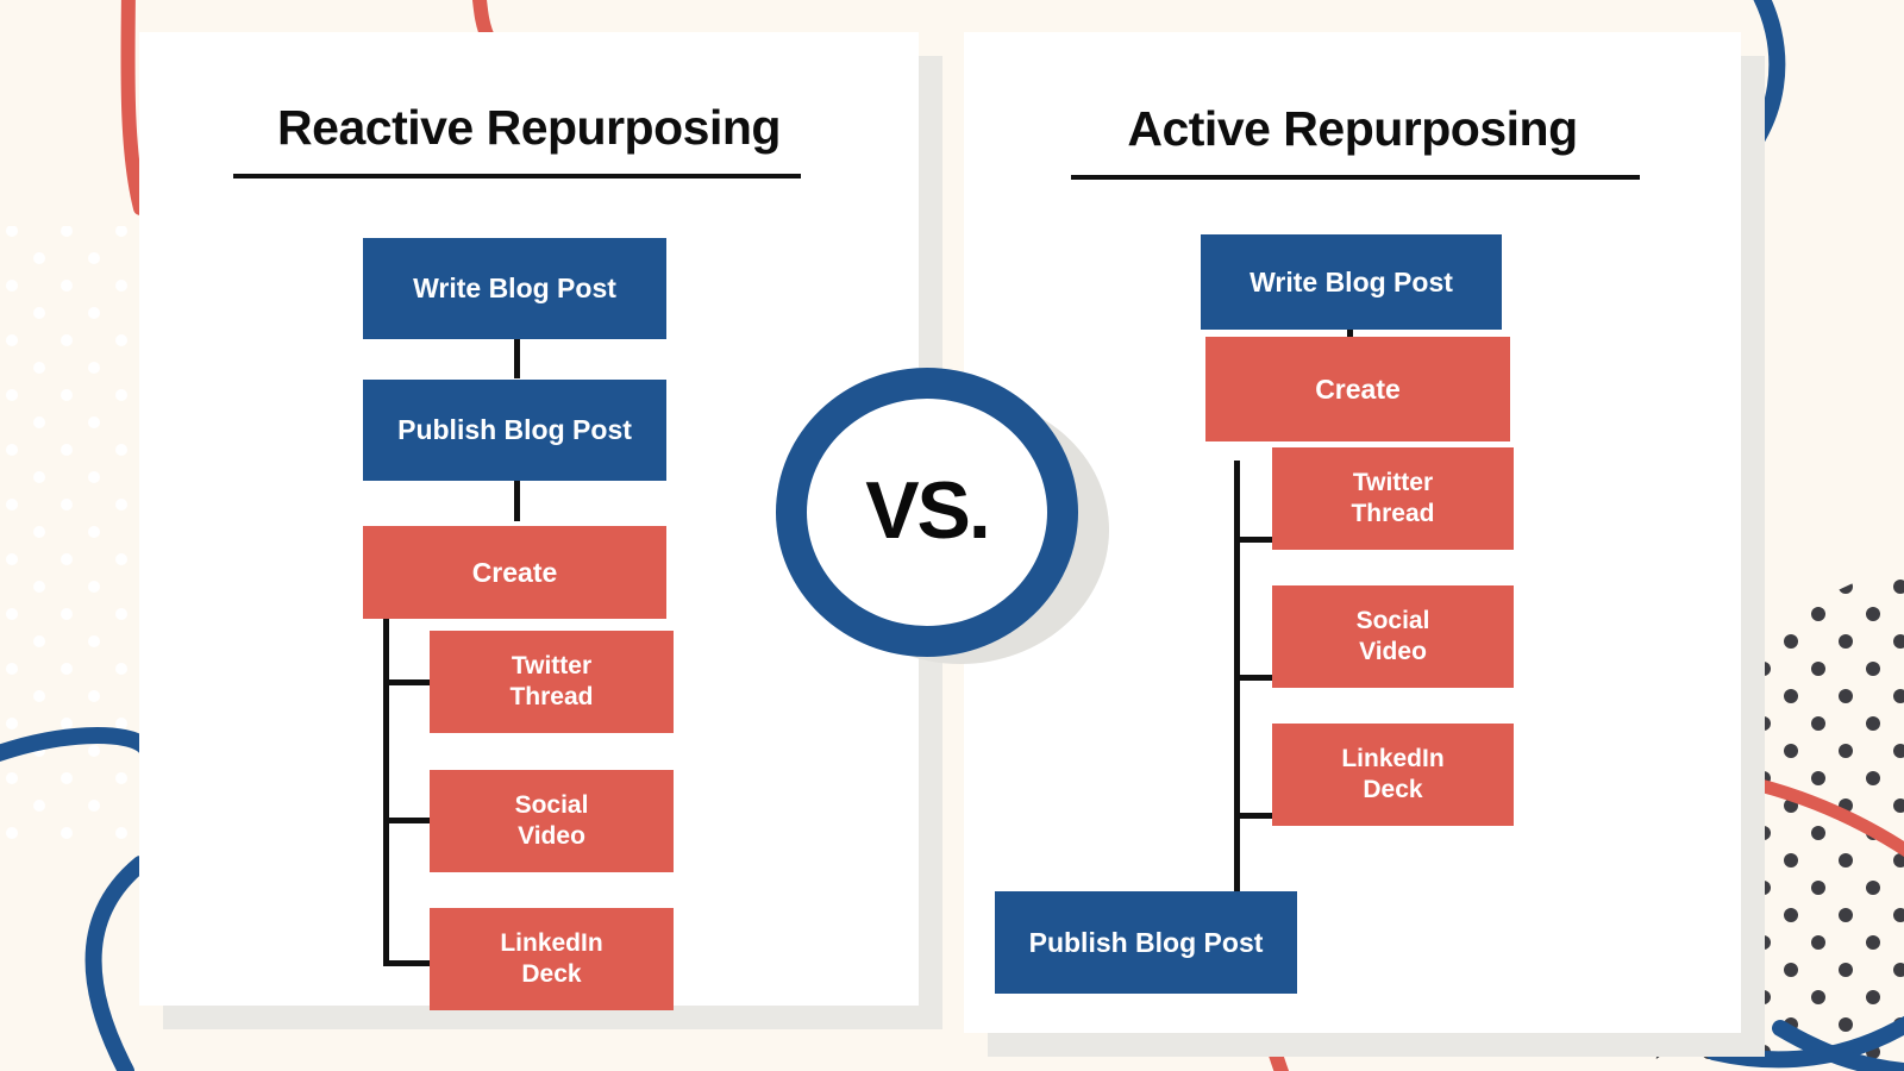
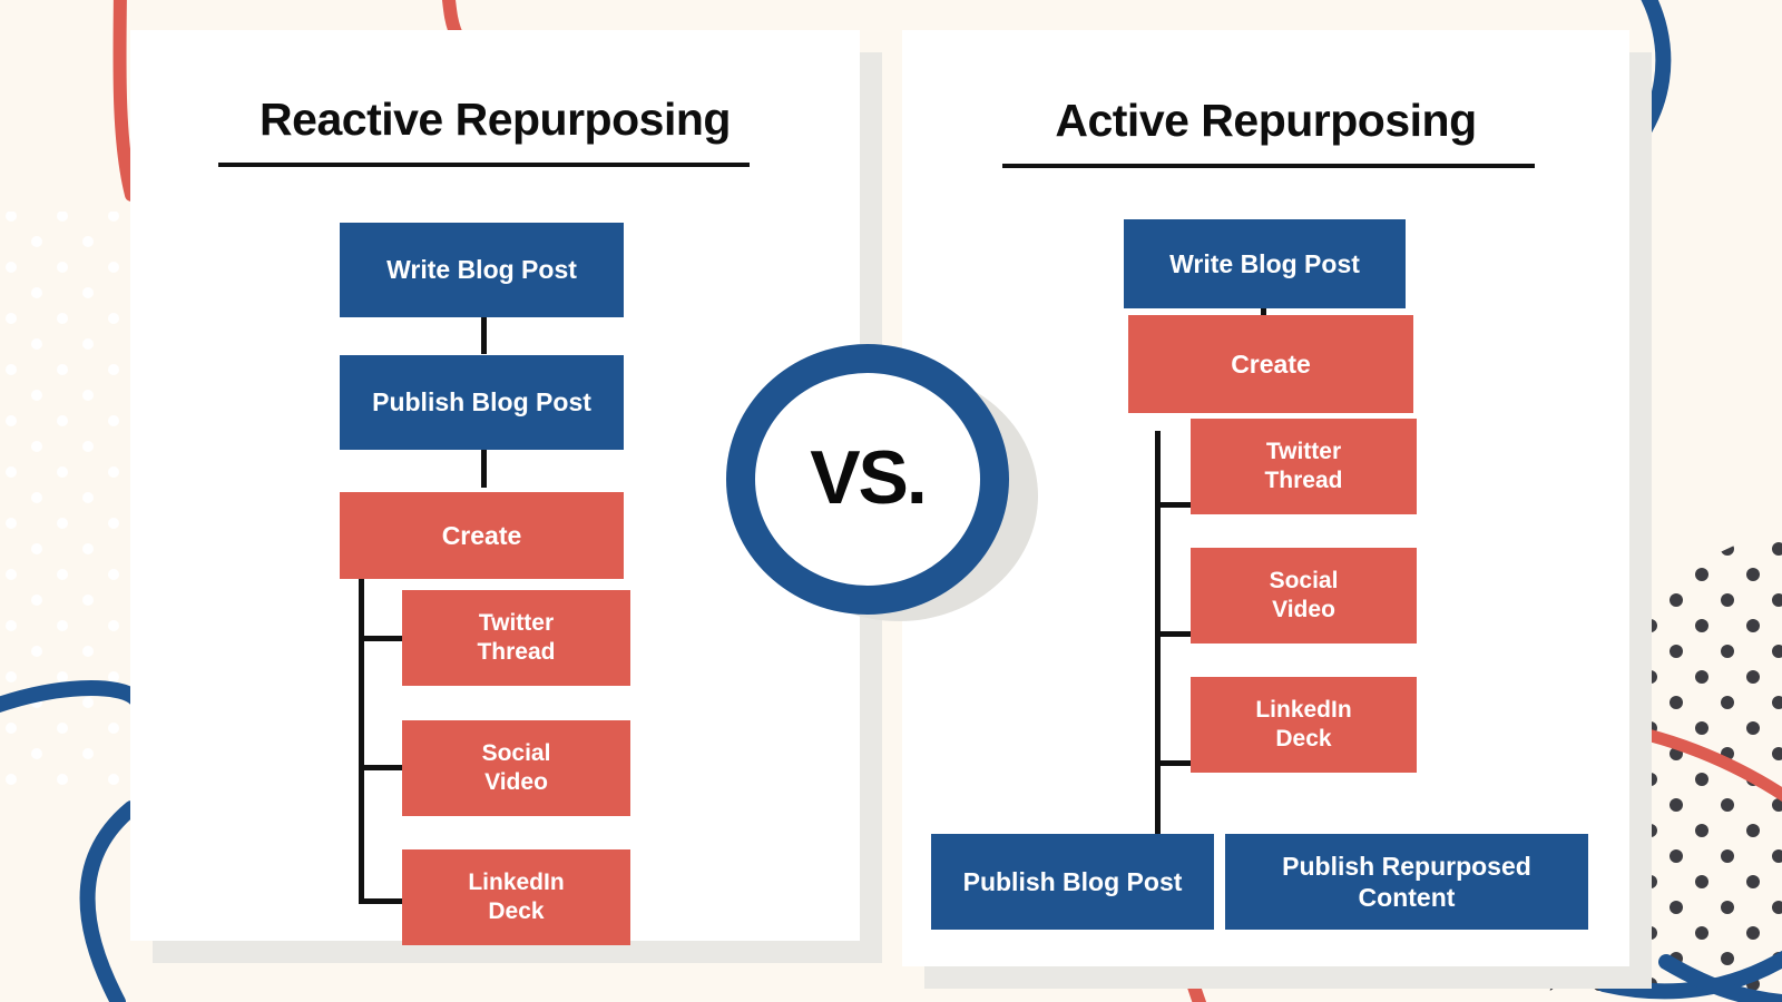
  Reactive Repurposing
  Write Blog Post
  Publish Blog Post
  Create
  Twitter
  Thread
  Social
  Video
  LinkedIn
  Deck
  Active Repurposing
  Write Blog Post
  Create
  Twitter
  Thread
  Social
  Video
  LinkedIn
  Deck
  Publish Blog Post
+ Publish Repurposed
+ Content
  VS.
